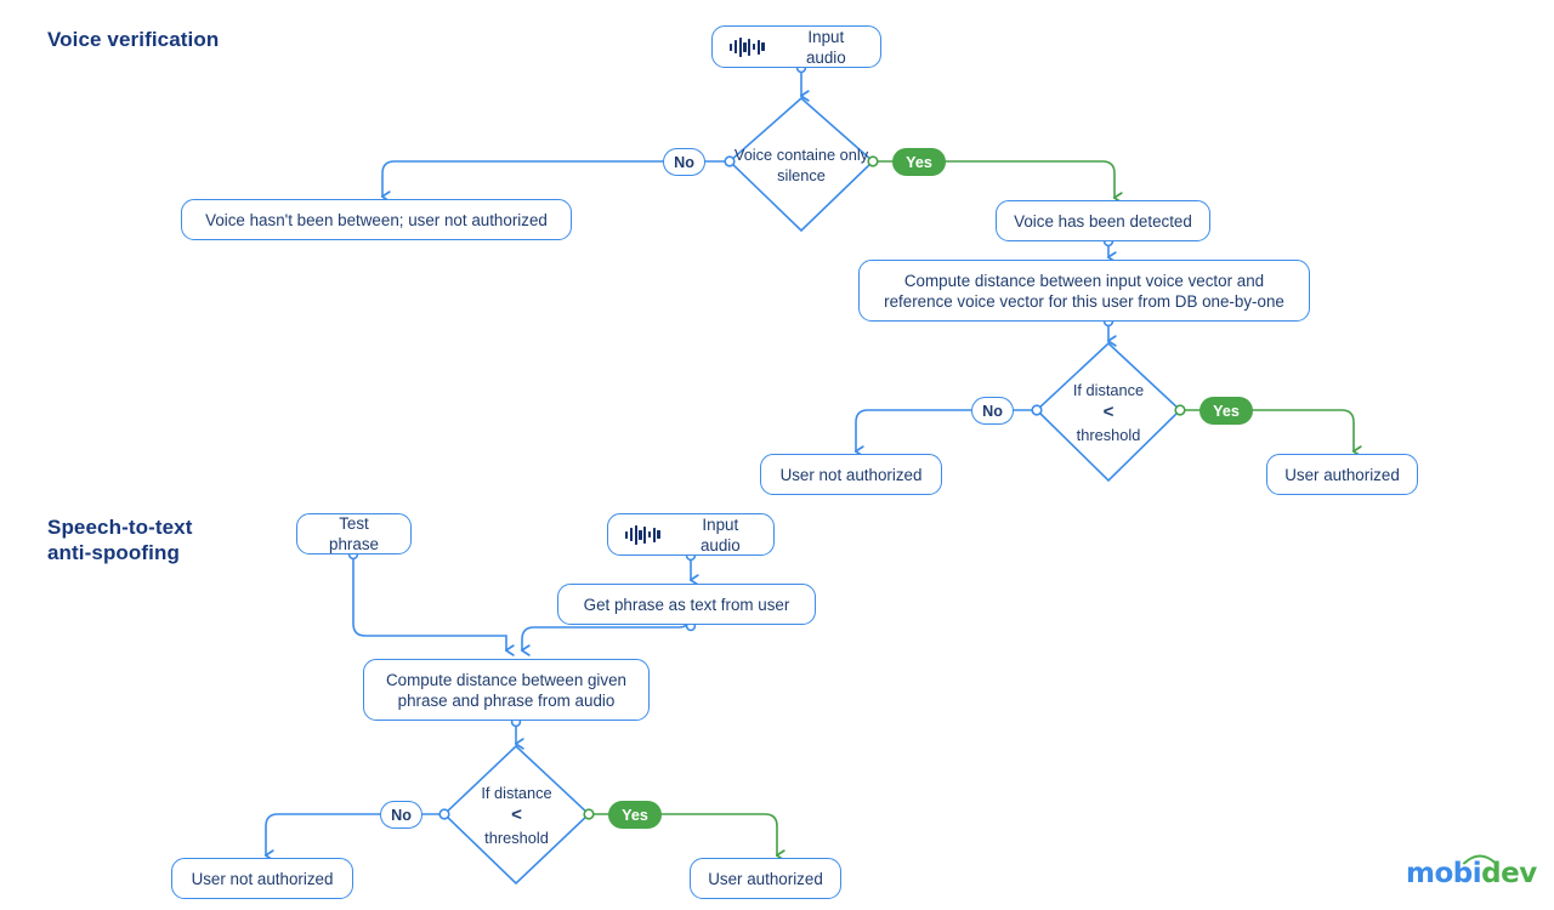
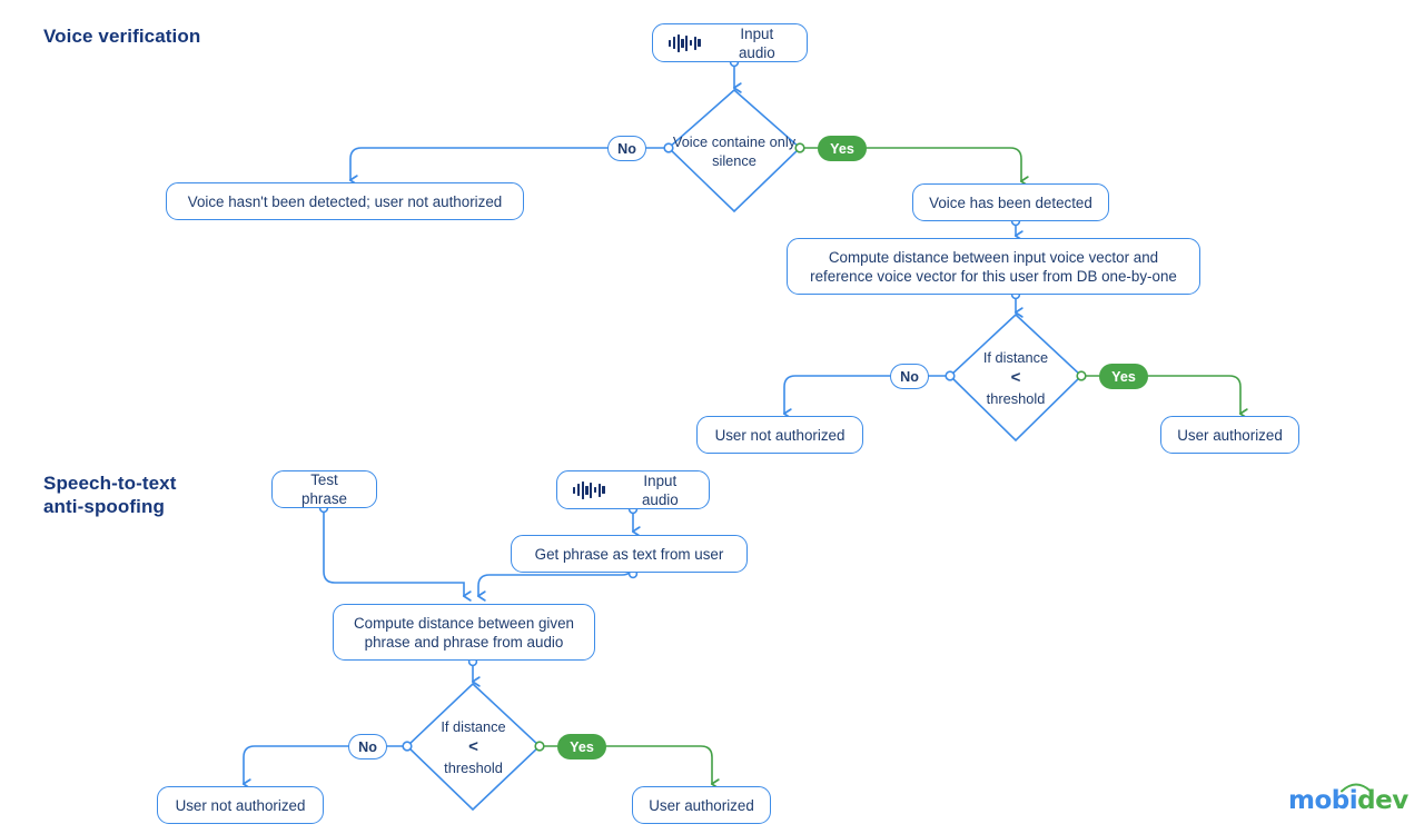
  Voice verification
  Speech-to-text
  anti-spoofing
  Input audio
  Voice containe only silence
  No
  Yes
- Voice hasn't been between; user not authorized
+ Voice hasn't been detected; user not authorized
  Voice has been detected
  Compute distance between input voice vector and
  reference voice vector for this user from DB one-by-one
  If distance
  <
  threshold
  No
  Yes
  User not authorized
  User authorized
  Test phrase
  Input audio
  Get phrase as text from user
  Compute distance between given
  phrase and phrase from audio
  If distance
  <
  threshold
  No
  Yes
  User not authorized
  User authorized
  mobidev
